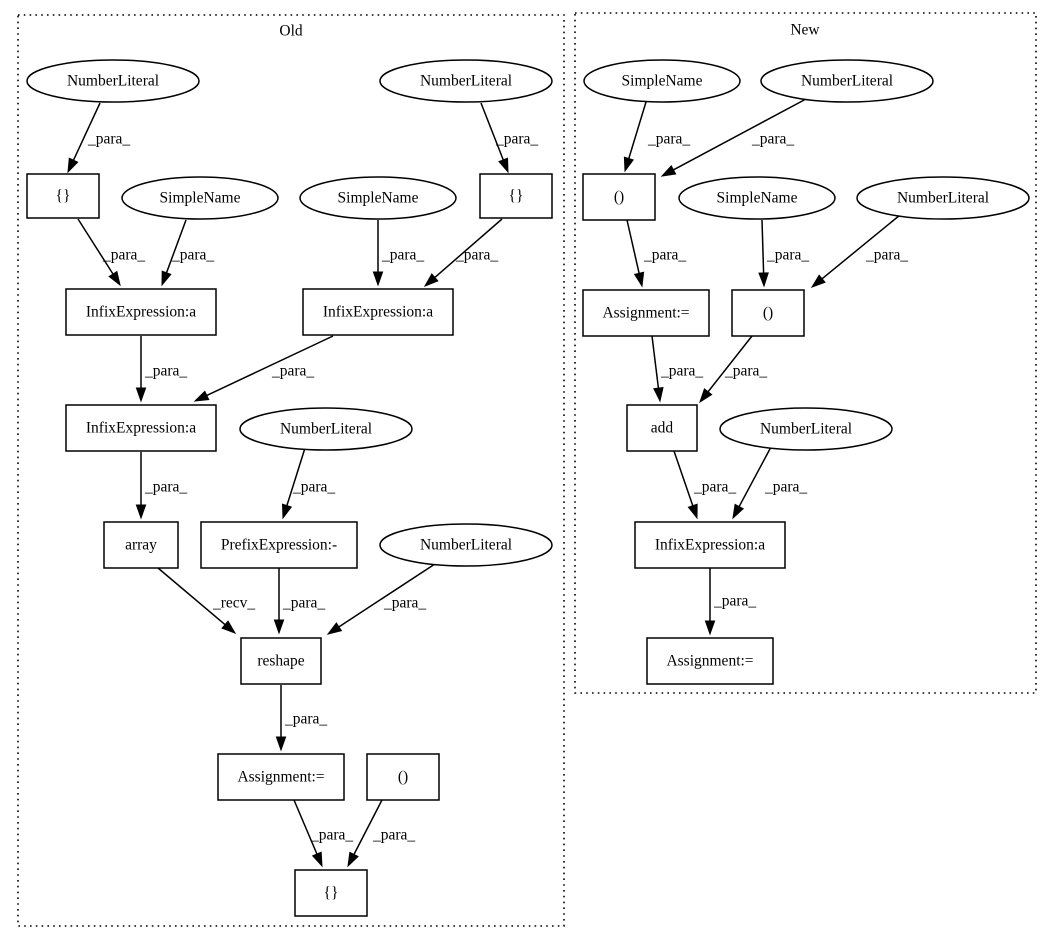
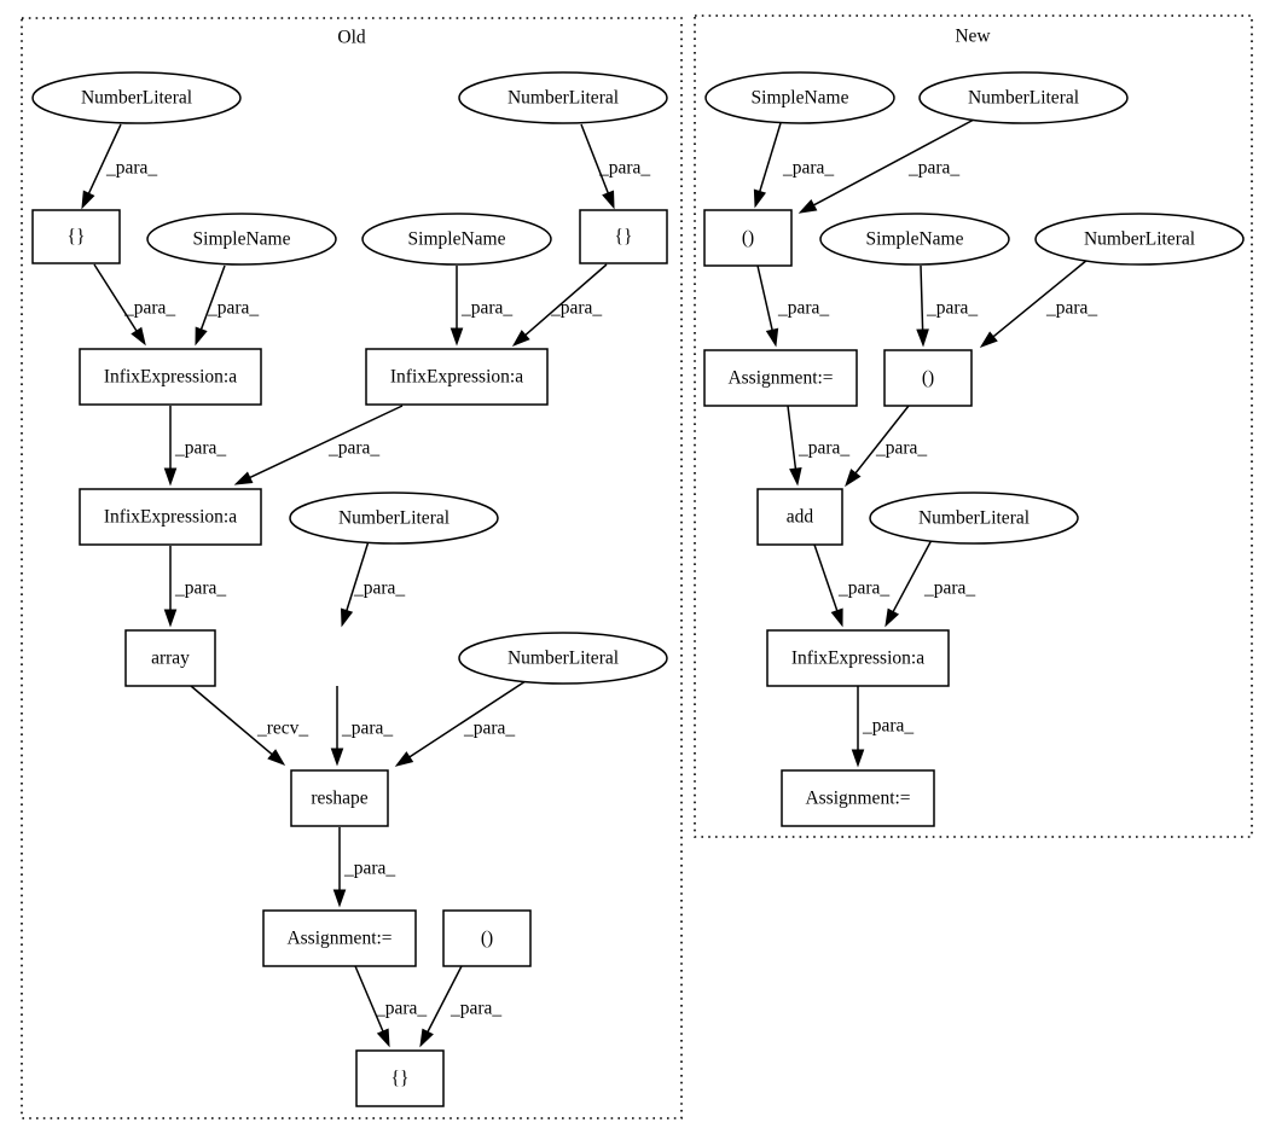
  Old
  New
  _para_
  _para_
  _para_
  _para_
  _para_
  _para_
  _para_
  _para_
  _para_
  _para_
  _recv_
  _para_
  _para_
  _para_
  _para_
  _para_
  _para_
  _para_
  _para_
  _para_
  _para_
  _para_
  _para_
  _para_
  _para_
  _para_
  NumberLiteral
  {}
  SimpleName
  NumberLiteral
  {}
  SimpleName
  InfixExpression:a
  InfixExpression:a
  InfixExpression:a
  NumberLiteral
  array
- PrefixExpression:-
  NumberLiteral
  reshape
  Assignment:=
  ()
  {}
  SimpleName
  NumberLiteral
  ()
  SimpleName
  NumberLiteral
  Assignment:=
  ()
  add
  NumberLiteral
  InfixExpression:a
  Assignment:=
